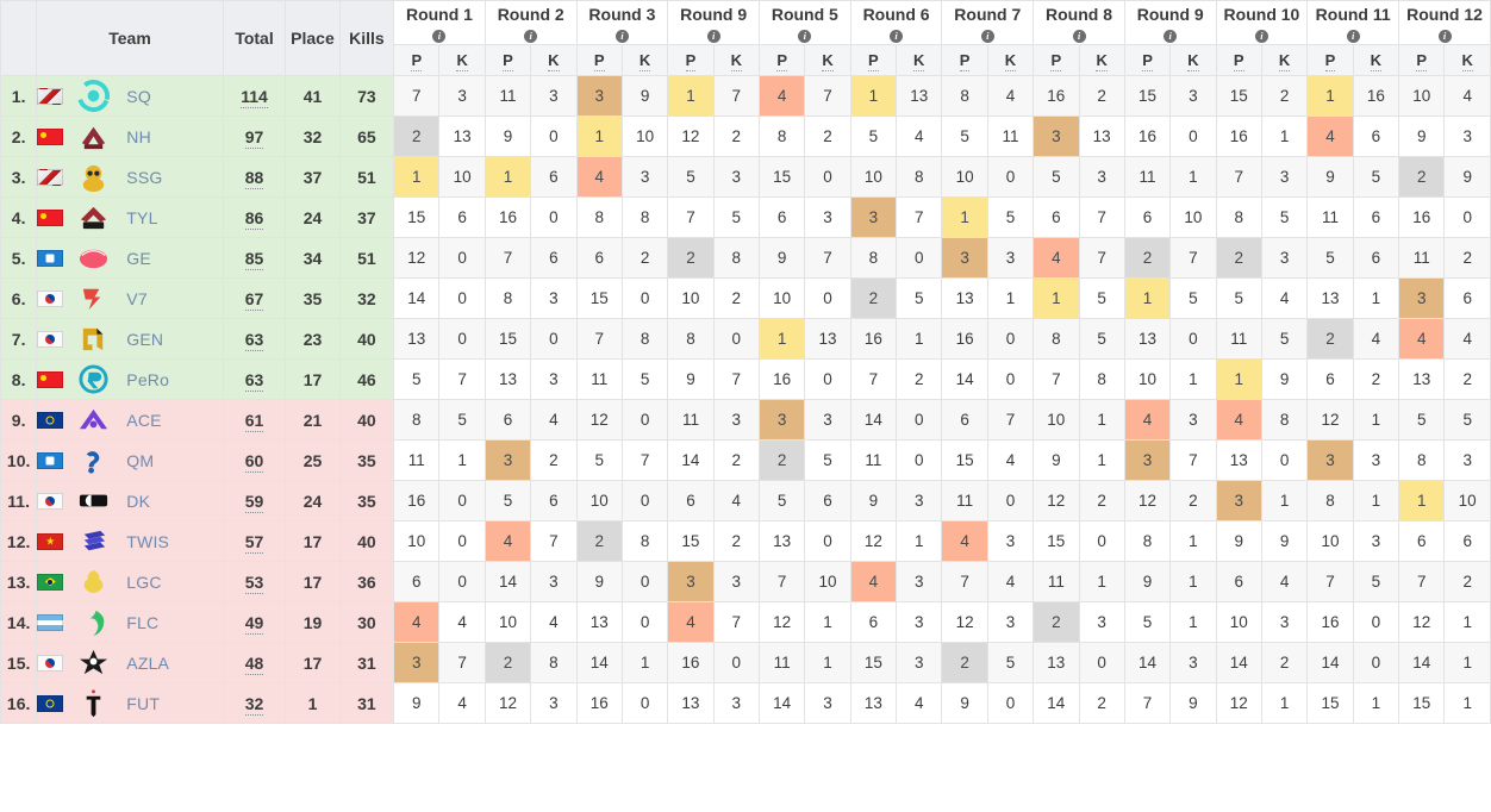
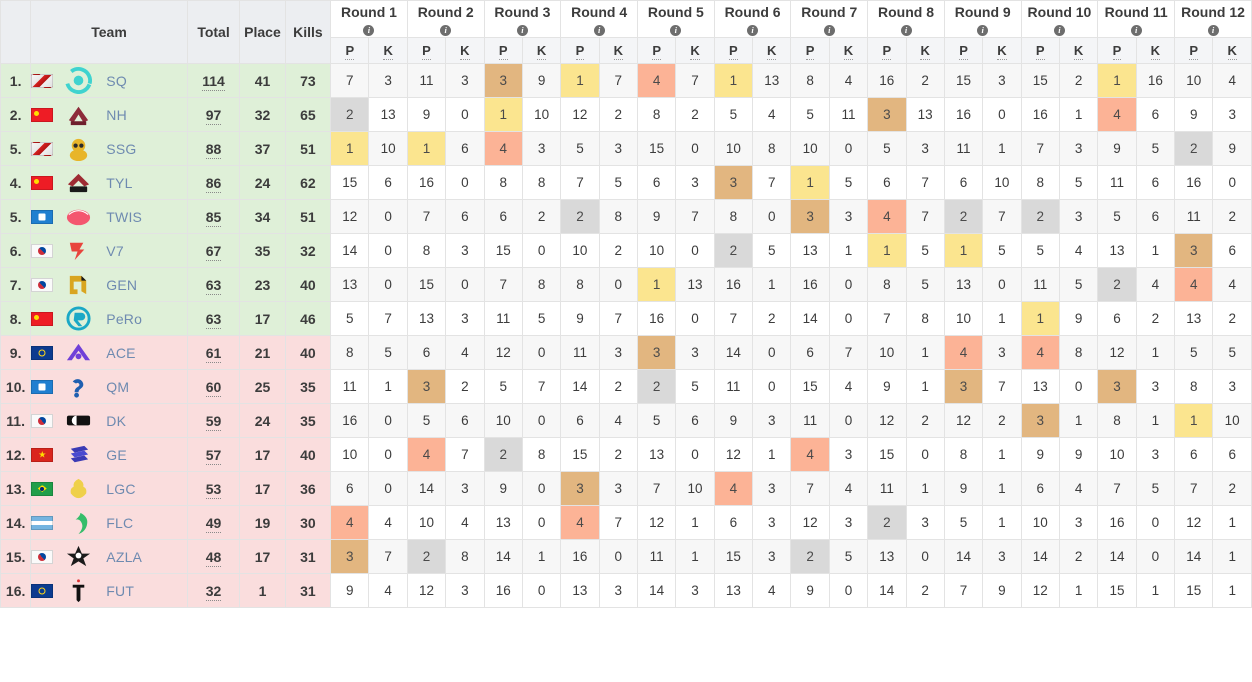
- 	Team	Total	Place	Kills	Round 1i	Round 2i	Round 3i	Round 9i	Round 5i	Round 6i	Round 7i	Round 8i	Round 9i	Round 10i	Round 11i	Round 12i
+ 	Team	Total	Place	Kills	Round 1i	Round 2i	Round 3i	Round 4i	Round 5i	Round 6i	Round 7i	Round 8i	Round 9i	Round 10i	Round 11i	Round 12i
  P	K	P	K	P	K	P	K	P	K	P	K	P	K	P	K	P	K	P	K	P	K	P	K
  1.	SQ	114	41	73	7	3	11	3	3	9	1	7	4	7	1	13	8	4	16	2	15	3	15	2	1	16	10	4
  2.	NH	97	32	65	2	13	9	0	1	10	12	2	8	2	5	4	5	11	3	13	16	0	16	1	4	6	9	3
- 3.	SSG	88	37	51	1	10	1	6	4	3	5	3	15	0	10	8	10	0	5	3	11	1	7	3	9	5	2	9
+ 5.	SSG	88	37	51	1	10	1	6	4	3	5	3	15	0	10	8	10	0	5	3	11	1	7	3	9	5	2	9
- 4.	TYL	86	24	37	15	6	16	0	8	8	7	5	6	3	3	7	1	5	6	7	6	10	8	5	11	6	16	0
+ 4.	TYL	86	24	62	15	6	16	0	8	8	7	5	6	3	3	7	1	5	6	7	6	10	8	5	11	6	16	0
- 5.	GE	85	34	51	12	0	7	6	6	2	2	8	9	7	8	0	3	3	4	7	2	7	2	3	5	6	11	2
+ 5.	TWIS	85	34	51	12	0	7	6	6	2	2	8	9	7	8	0	3	3	4	7	2	7	2	3	5	6	11	2
  6.	V7	67	35	32	14	0	8	3	15	0	10	2	10	0	2	5	13	1	1	5	1	5	5	4	13	1	3	6
  7.	GEN	63	23	40	13	0	15	0	7	8	8	0	1	13	16	1	16	0	8	5	13	0	11	5	2	4	4	4
  8.	PeRo	63	17	46	5	7	13	3	11	5	9	7	16	0	7	2	14	0	7	8	10	1	1	9	6	2	13	2
  9.	ACE	61	21	40	8	5	6	4	12	0	11	3	3	3	14	0	6	7	10	1	4	3	4	8	12	1	5	5
  10.	QM	60	25	35	11	1	3	2	5	7	14	2	2	5	11	0	15	4	9	1	3	7	13	0	3	3	8	3
  11.	DK	59	24	35	16	0	5	6	10	0	6	4	5	6	9	3	11	0	12	2	12	2	3	1	8	1	1	10
- 12.	★ TWIS	57	17	40	10	0	4	7	2	8	15	2	13	0	12	1	4	3	15	0	8	1	9	9	10	3	6	6
+ 12.	★ GE	57	17	40	10	0	4	7	2	8	15	2	13	0	12	1	4	3	15	0	8	1	9	9	10	3	6	6
  13.	LGC	53	17	36	6	0	14	3	9	0	3	3	7	10	4	3	7	4	11	1	9	1	6	4	7	5	7	2
  14.	FLC	49	19	30	4	4	10	4	13	0	4	7	12	1	6	3	12	3	2	3	5	1	10	3	16	0	12	1
  15.	AZLA	48	17	31	3	7	2	8	14	1	16	0	11	1	15	3	2	5	13	0	14	3	14	2	14	0	14	1
  16.	FUT	32	1	31	9	4	12	3	16	0	13	3	14	3	13	4	9	0	14	2	7	9	12	1	15	1	15	1
